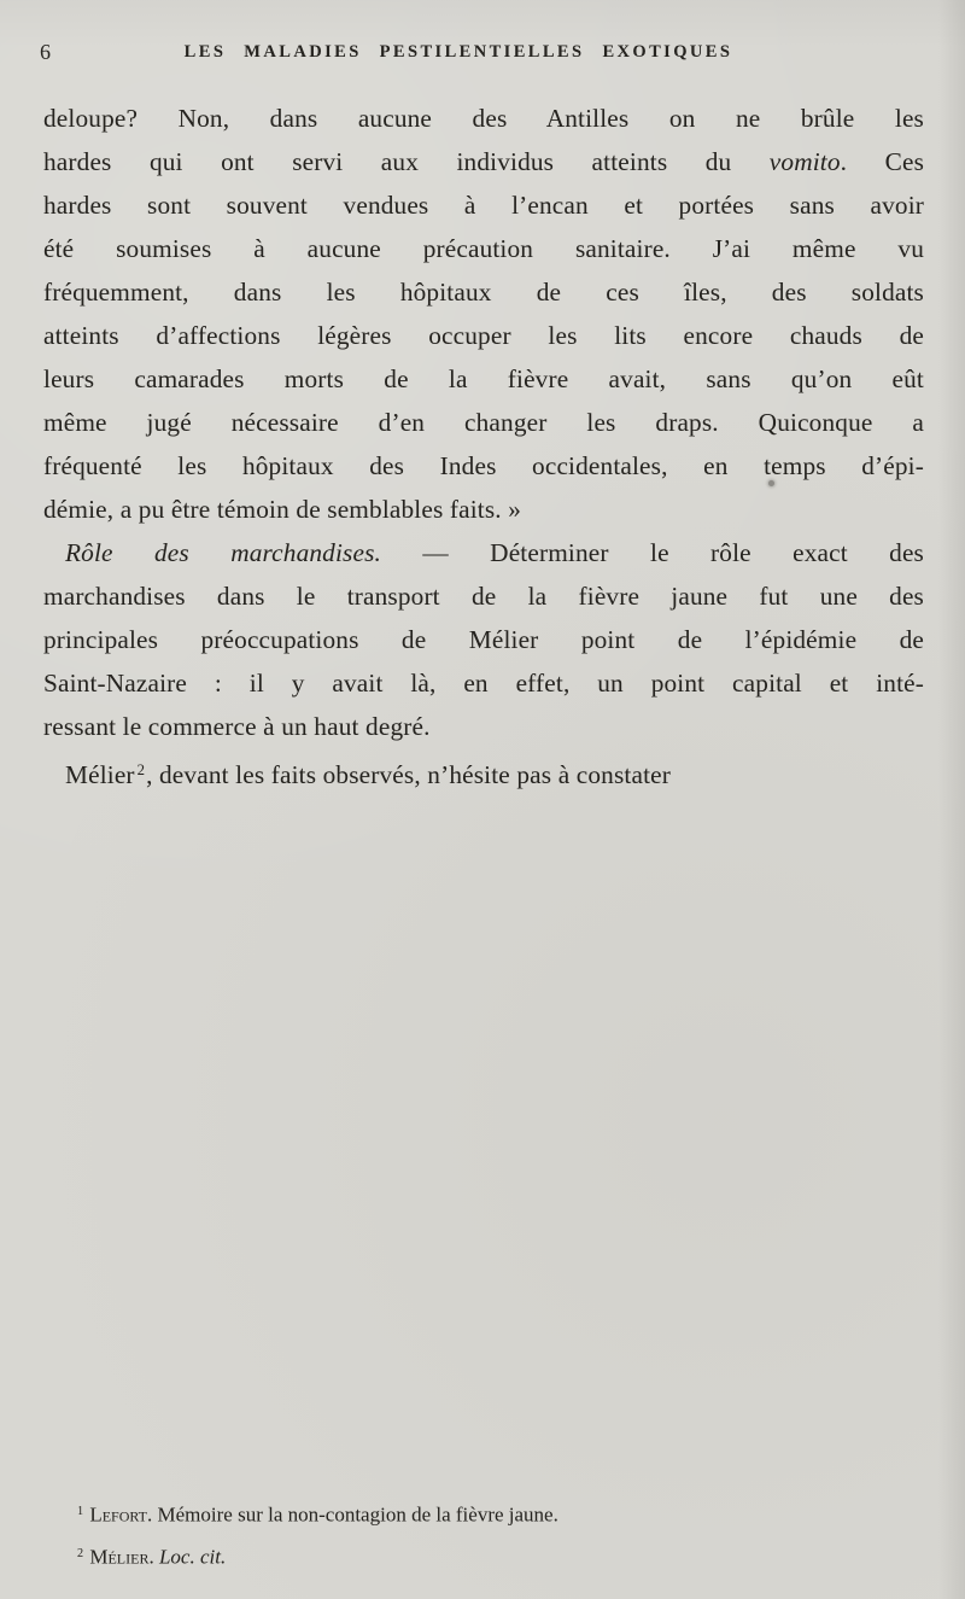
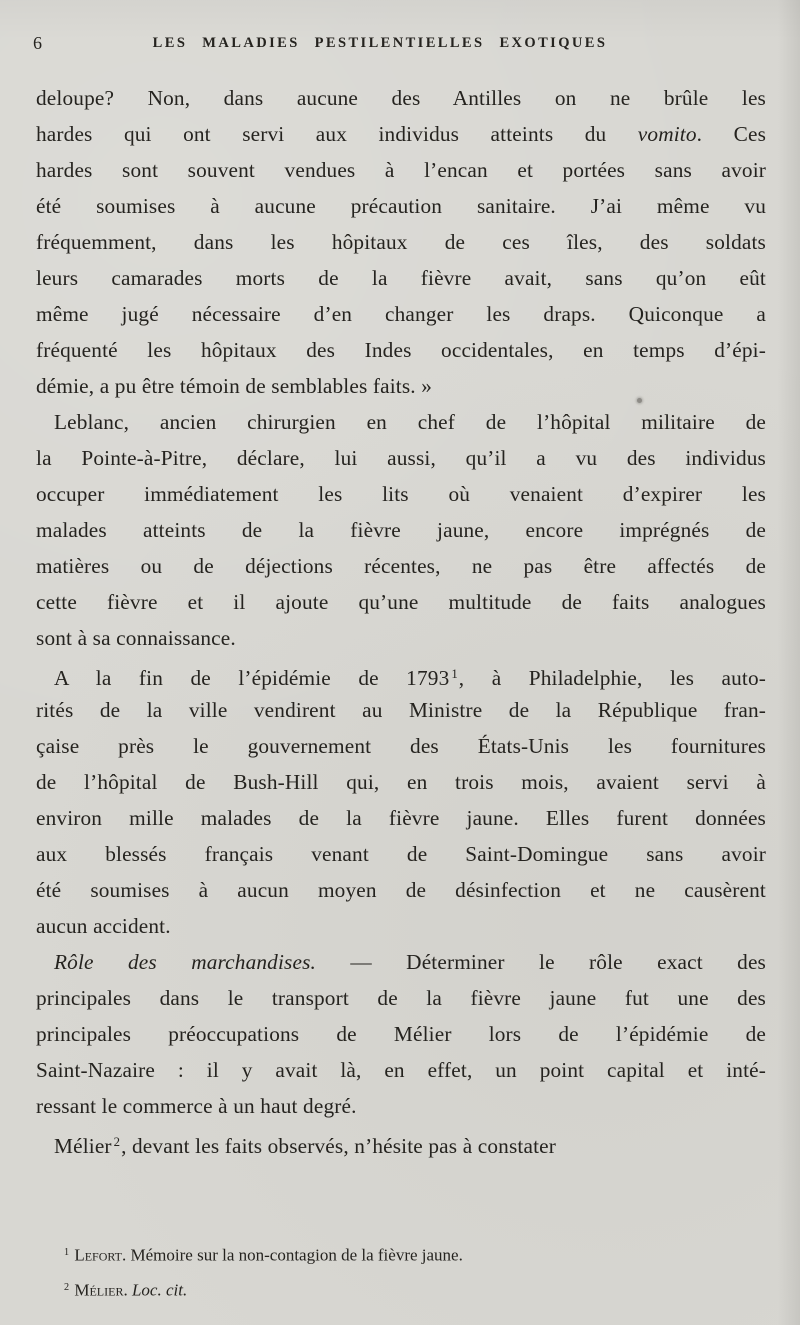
  6
  LES MALADIES PESTILENTIELLES EXOTIQUES
  deloupe? Non, dans aucune des Antilles on ne brûle les
  hardes qui ont servi aux individus atteints du vomito. Ces
  hardes sont souvent vendues à l’encan et portées sans avoir
  été soumises à aucune précaution sanitaire. J’ai même vu
  fréquemment, dans les hôpitaux de ces îles, des soldats
- atteints d’affections légères occuper les lits encore chauds de
  leurs camarades morts de la fièvre avait, sans qu’on eût
  même jugé nécessaire d’en changer les draps. Quiconque a
  fréquenté les hôpitaux des Indes occidentales, en temps d’épi-
  démie, a pu être témoin de semblables faits. »
+ Leblanc, ancien chirurgien en chef de l’hôpital militaire de
+ la Pointe-à-Pitre, déclare, lui aussi, qu’il a vu des individus
+ occuper immédiatement les lits où venaient d’expirer les
+ malades atteints de la fièvre jaune, encore imprégnés de
+ matières ou de déjections récentes, ne pas être affectés de
+ cette fièvre et il ajoute qu’une multitude de faits analogues
+ sont à sa connaissance.
+ A la fin de l’épidémie de 1793 1, à Philadelphie, les auto-
+ rités de la ville vendirent au Ministre de la République fran-
+ çaise près le gouvernement des États-Unis les fournitures
+ de l’hôpital de Bush-Hill qui, en trois mois, avaient servi à
+ environ mille malades de la fièvre jaune. Elles furent données
+ aux blessés français venant de Saint-Domingue sans avoir
+ été soumises à aucun moyen de désinfection et ne causèrent
+ aucun accident.
  Rôle des marchandises. — Déterminer le rôle exact des
- marchandises dans le transport de la fièvre jaune fut une des
+ principales dans le transport de la fièvre jaune fut une des
- principales préoccupations de Mélier point de l’épidémie de
+ principales préoccupations de Mélier lors de l’épidémie de
  Saint-Nazaire : il y avait là, en effet, un point capital et inté-
  ressant le commerce à un haut degré.
  Mélier 2, devant les faits observés, n’hésite pas à constater
  1 Lefort. Mémoire sur la non-contagion de la fièvre jaune.
  2 Mélier. Loc. cit.
